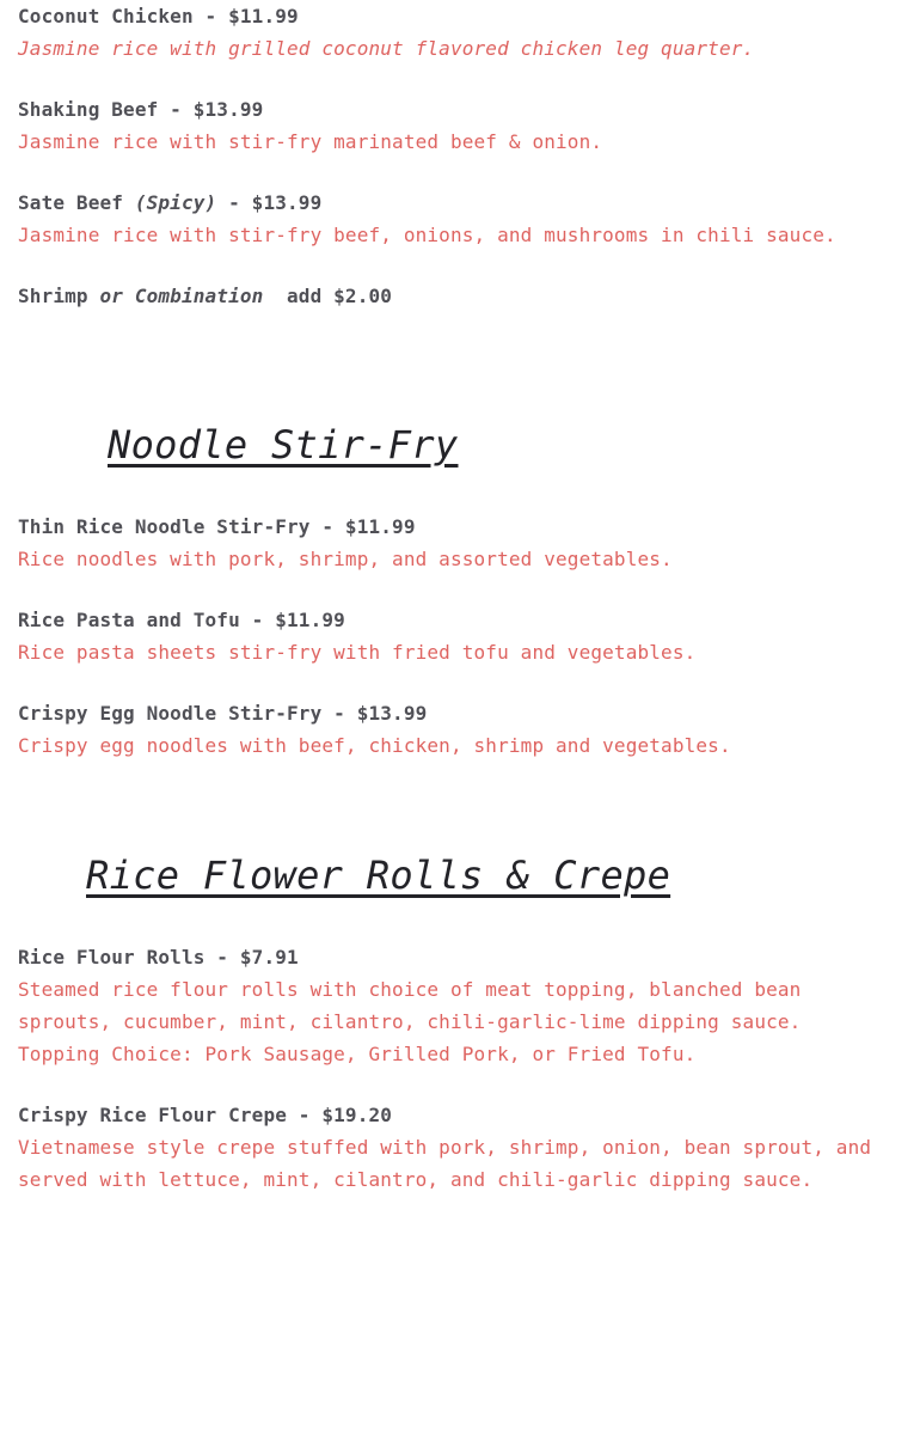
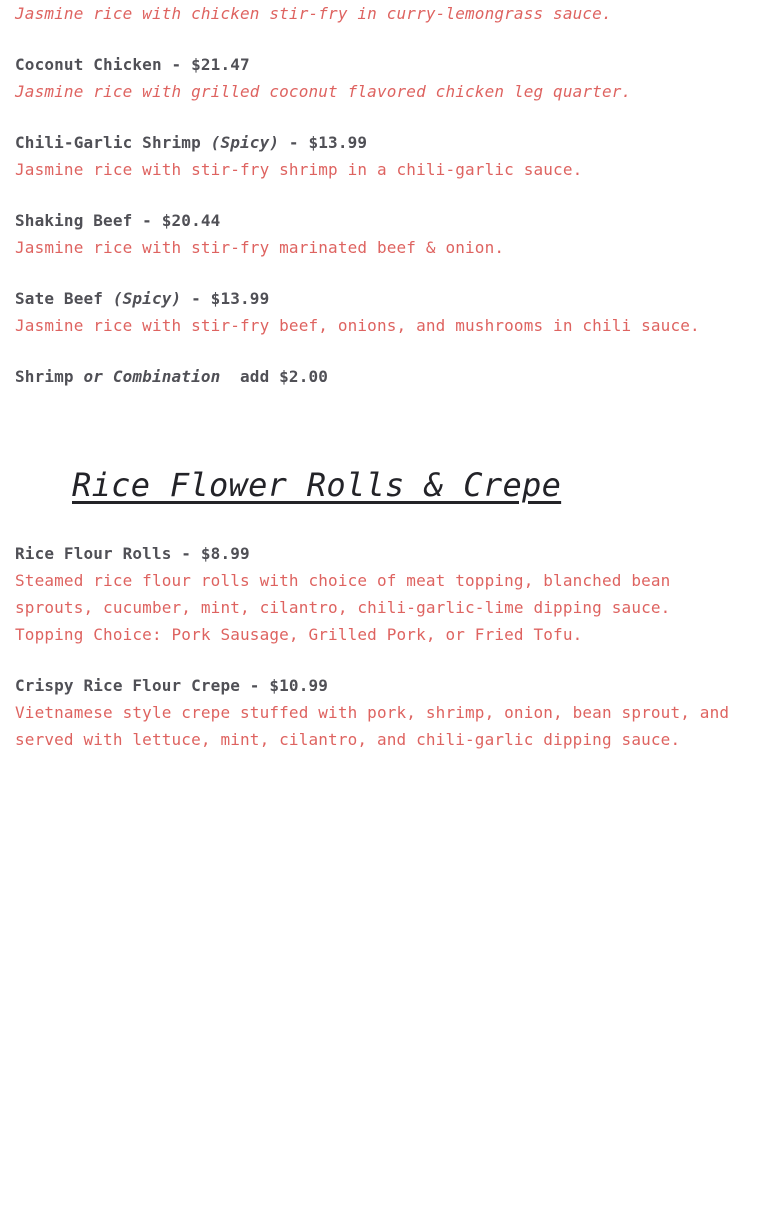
+ Jasmine rice with chicken stir-fry in curry-lemongrass sauce.
- Coconut Chicken - $11.99
+ Coconut Chicken - $21.47
  Jasmine rice with grilled coconut flavored chicken leg quarter.
+ Chili-Garlic Shrimp (Spicy) - $13.99
+ Jasmine rice with stir-fry shrimp in a chili-garlic sauce.
- Shaking Beef - $13.99
+ Shaking Beef - $20.44
  Jasmine rice with stir-fry marinated beef & onion.
  Sate Beef (Spicy) - $13.99
  Jasmine rice with stir-fry beef, onions, and mushrooms in chili sauce.
  Shrimp or Combination add $2.00
- Noodle Stir-Fry
- Thin Rice Noodle Stir-Fry - $11.99
- Rice noodles with pork, shrimp, and assorted vegetables.
- Rice Pasta and Tofu - $11.99
- Rice pasta sheets stir-fry with fried tofu and vegetables.
- Crispy Egg Noodle Stir-Fry - $13.99
- Crispy egg noodles with beef, chicken, shrimp and vegetables.
  Rice Flower Rolls & Crepe
- Rice Flour Rolls - $7.91
+ Rice Flour Rolls - $8.99
  Steamed rice flour rolls with choice of meat topping, blanched bean
  sprouts, cucumber, mint, cilantro, chili-garlic-lime dipping sauce.
  Topping Choice: Pork Sausage, Grilled Pork, or Fried Tofu.
- Crispy Rice Flour Crepe - $19.20
+ Crispy Rice Flour Crepe - $10.99
  Vietnamese style crepe stuffed with pork, shrimp, onion, bean sprout, and
  served with lettuce, mint, cilantro, and chili-garlic dipping sauce.
